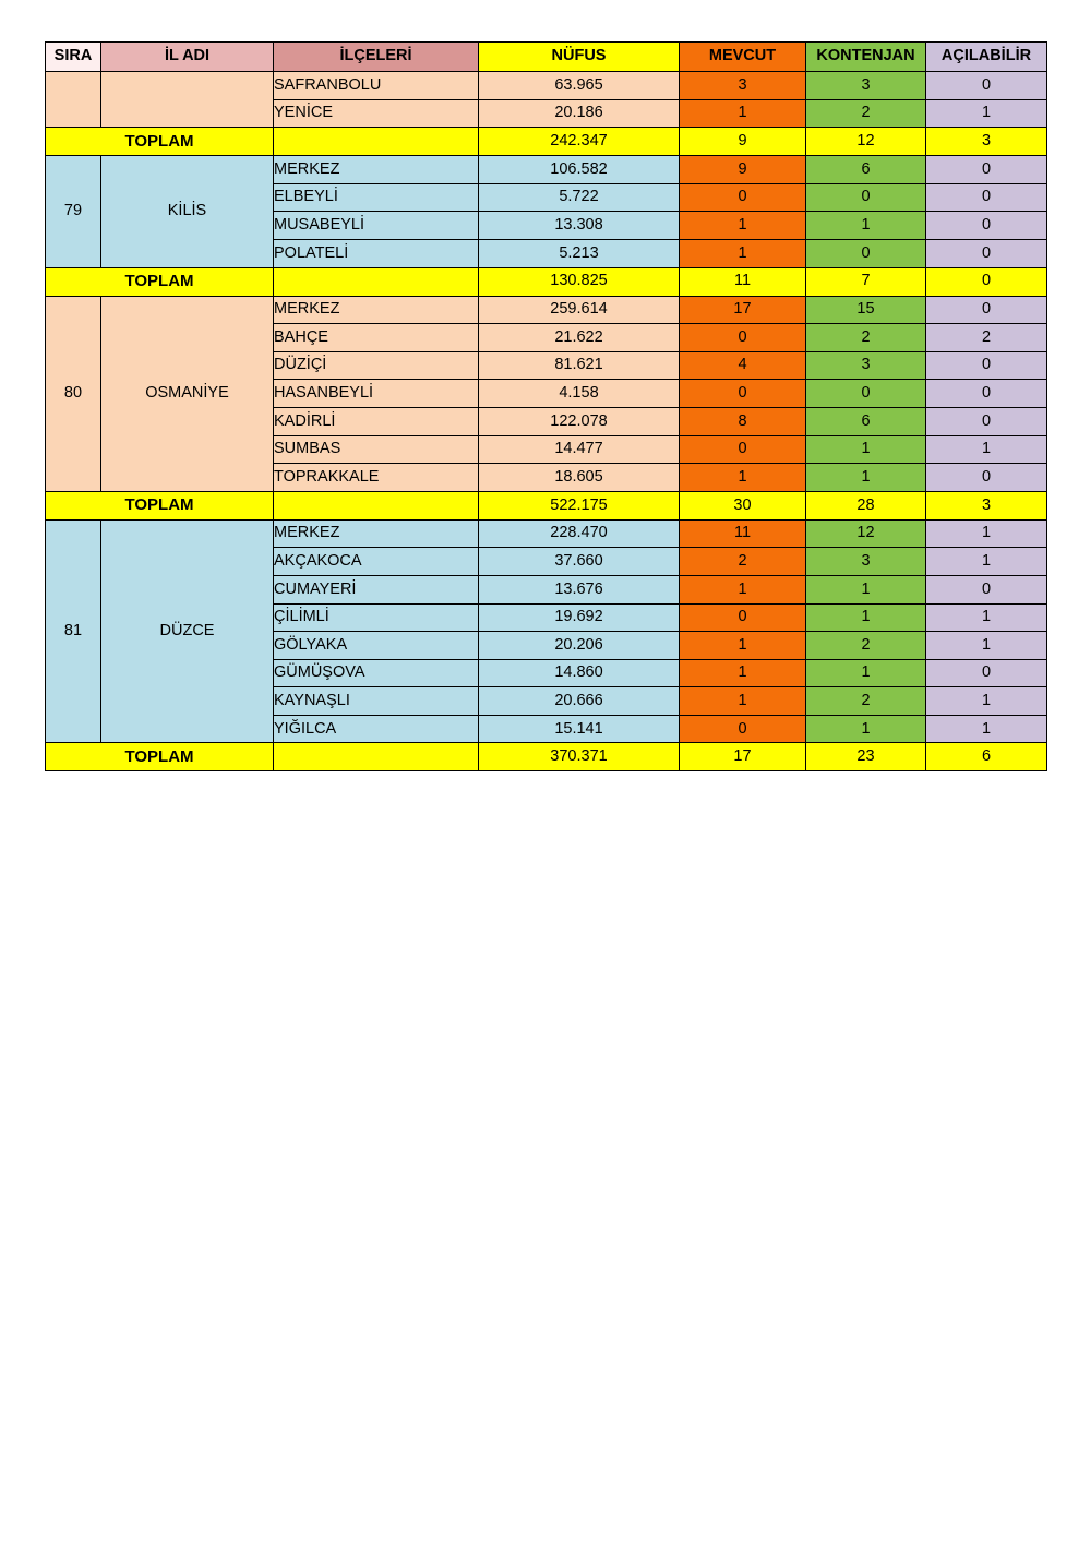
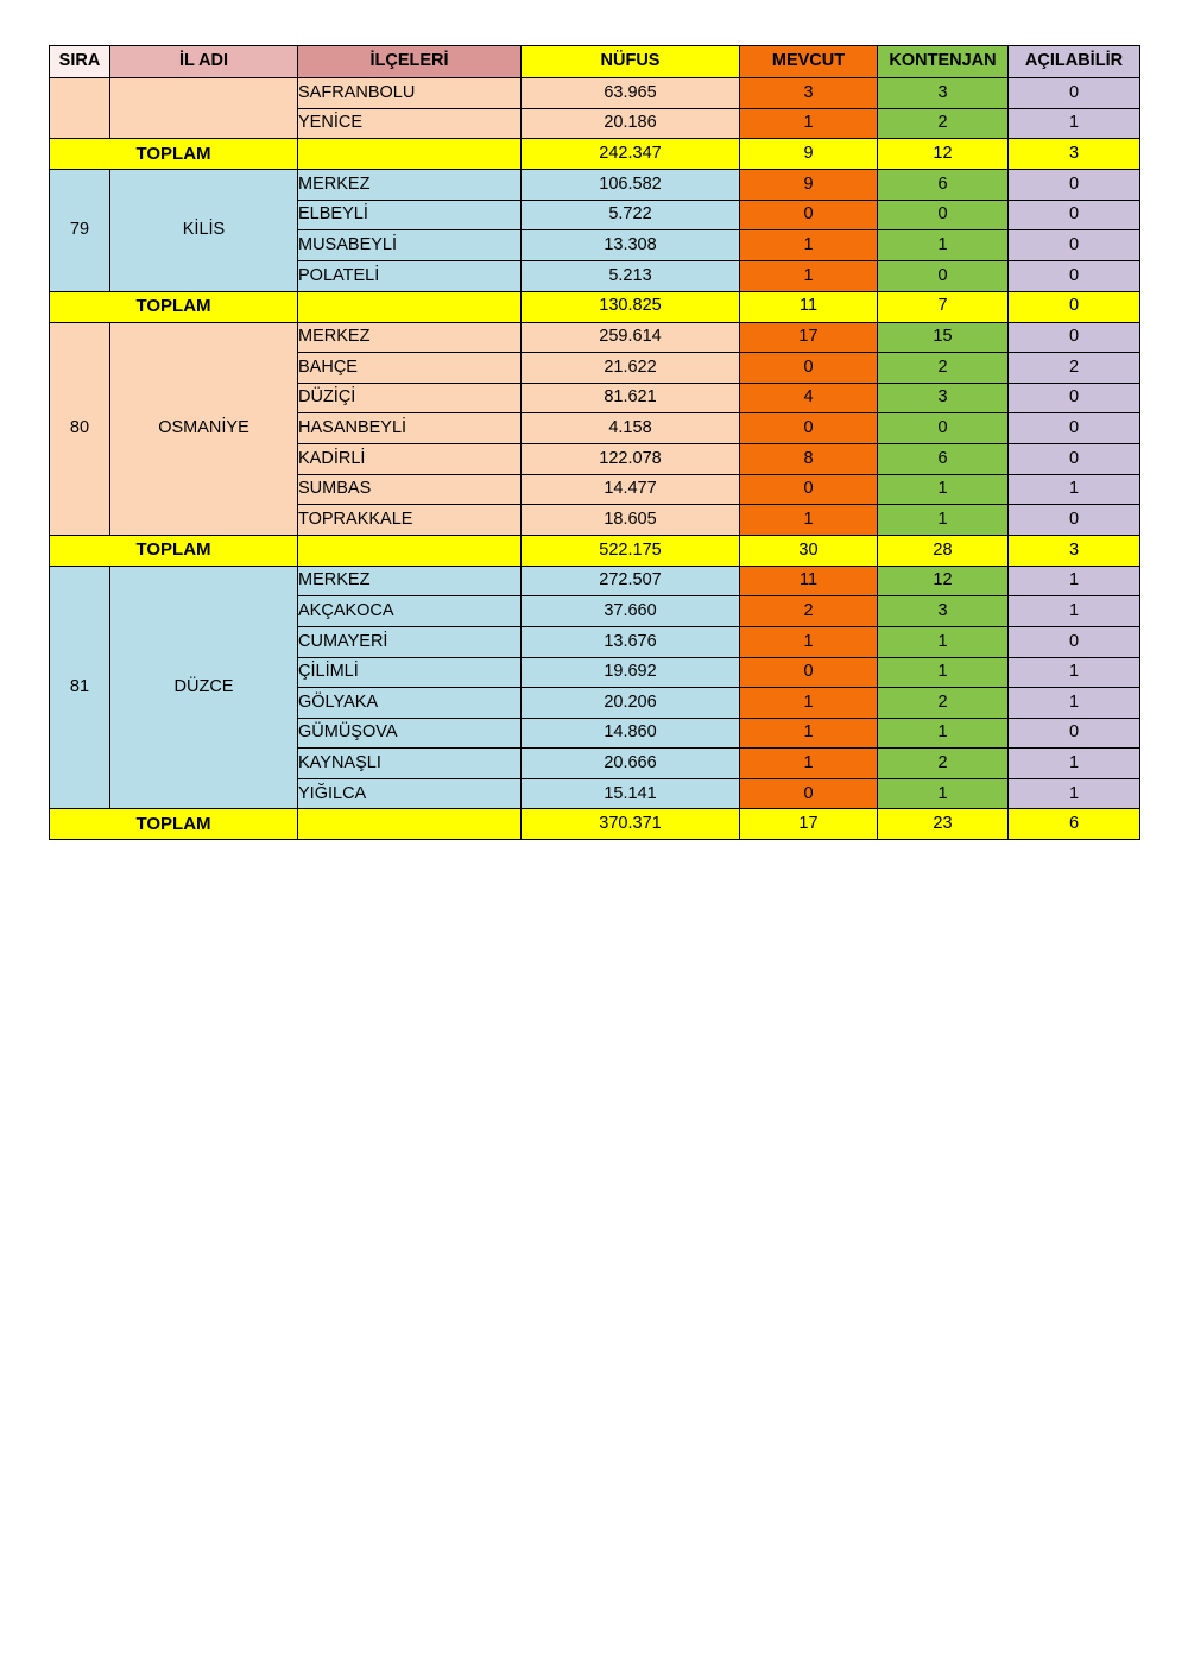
  SIRA	İL ADI	İLÇELERİ	NÜFUS	MEVCUT	KONTENJAN	AÇILABİLİR
  		SAFRANBOLU	63.965	3	3	0
  YENİCE	20.186	1	2	1
  TOPLAM		242.347	9	12	3
  79	KİLİS	MERKEZ	106.582	9	6	0
  ELBEYLİ	5.722	0	0	0
  MUSABEYLİ	13.308	1	1	0
  POLATELİ	5.213	1	0	0
  TOPLAM		130.825	11	7	0
  80	OSMANİYE	MERKEZ	259.614	17	15	0
  BAHÇE	21.622	0	2	2
  DÜZİÇİ	81.621	4	3	0
  HASANBEYLİ	4.158	0	0	0
  KADİRLİ	122.078	8	6	0
  SUMBAS	14.477	0	1	1
  TOPRAKKALE	18.605	1	1	0
  TOPLAM		522.175	30	28	3
- 81	DÜZCE	MERKEZ	228.470	11	12	1
+ 81	DÜZCE	MERKEZ	272.507	11	12	1
  AKÇAKOCA	37.660	2	3	1
  CUMAYERİ	13.676	1	1	0
  ÇİLİMLİ	19.692	0	1	1
  GÖLYAKA	20.206	1	2	1
  GÜMÜŞOVA	14.860	1	1	0
  KAYNAŞLI	20.666	1	2	1
  YIĞILCA	15.141	0	1	1
  TOPLAM		370.371	17	23	6
